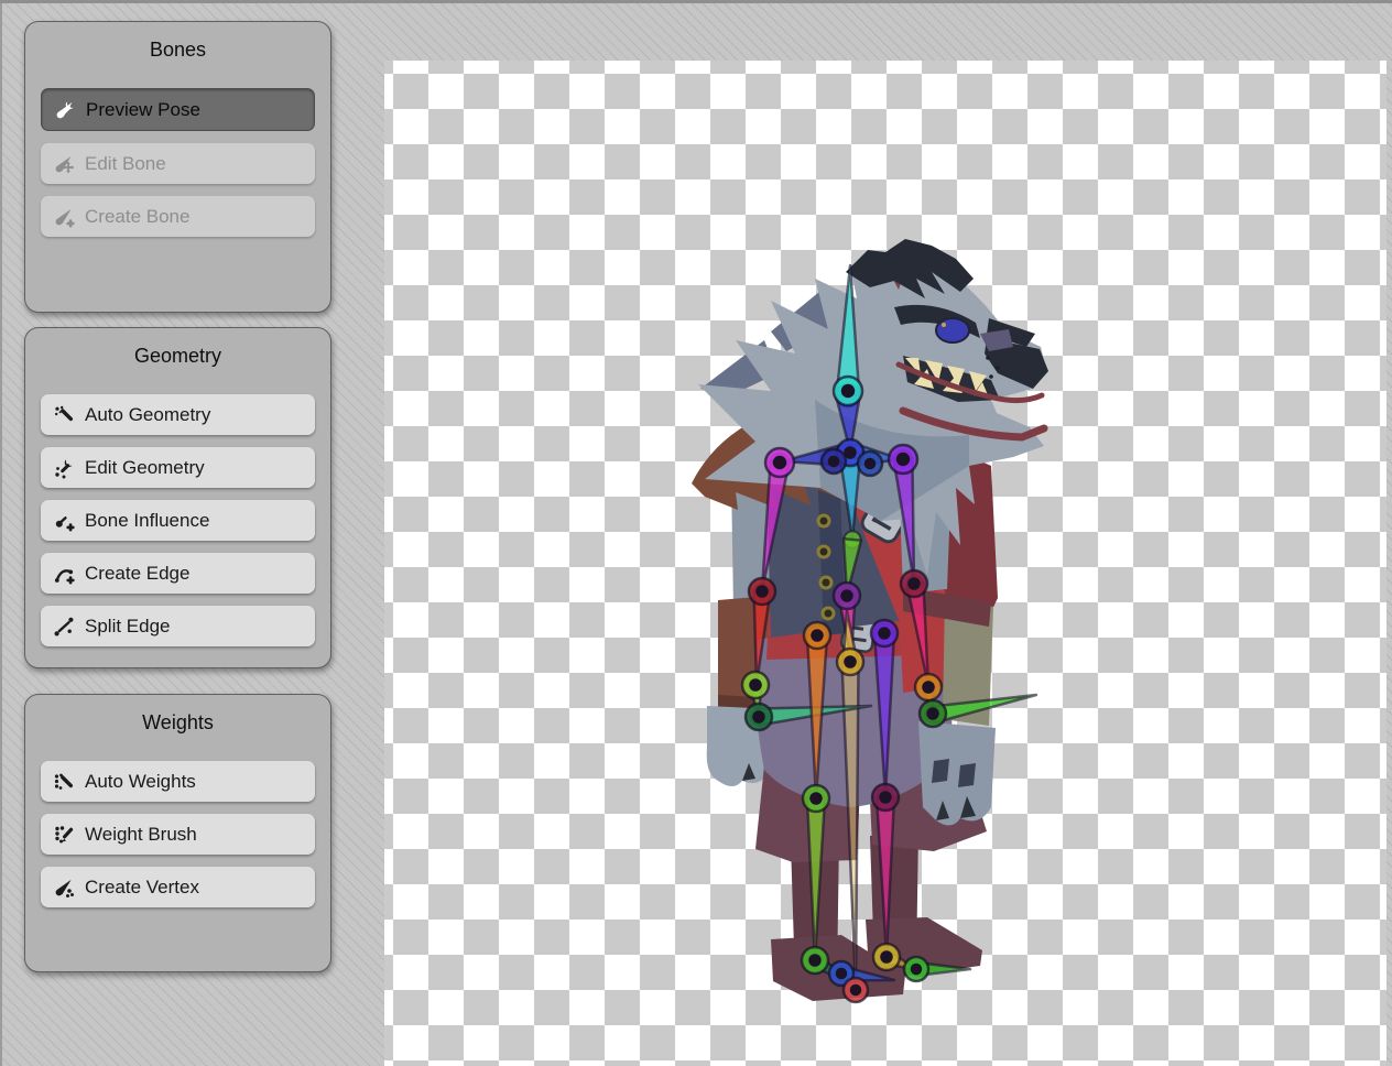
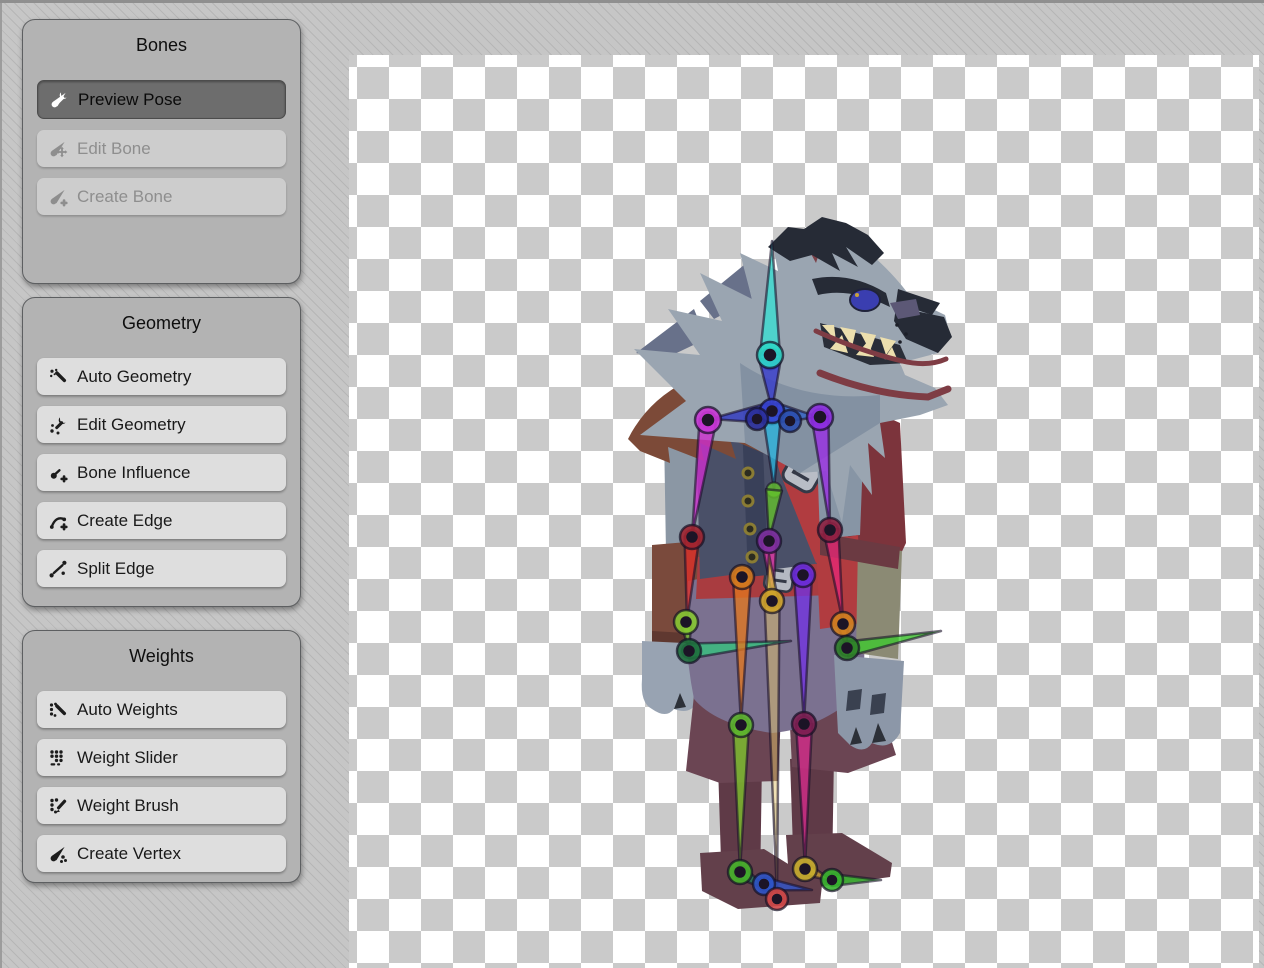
  Bones
  Preview Pose
  Edit Bone
  Create Bone
  Geometry
  Auto Geometry
  Edit Geometry
  Bone Influence
  Create Edge
  Split Edge
  Weights
  Auto Weights
+ Weight Slider
  Weight Brush
  Create Vertex
